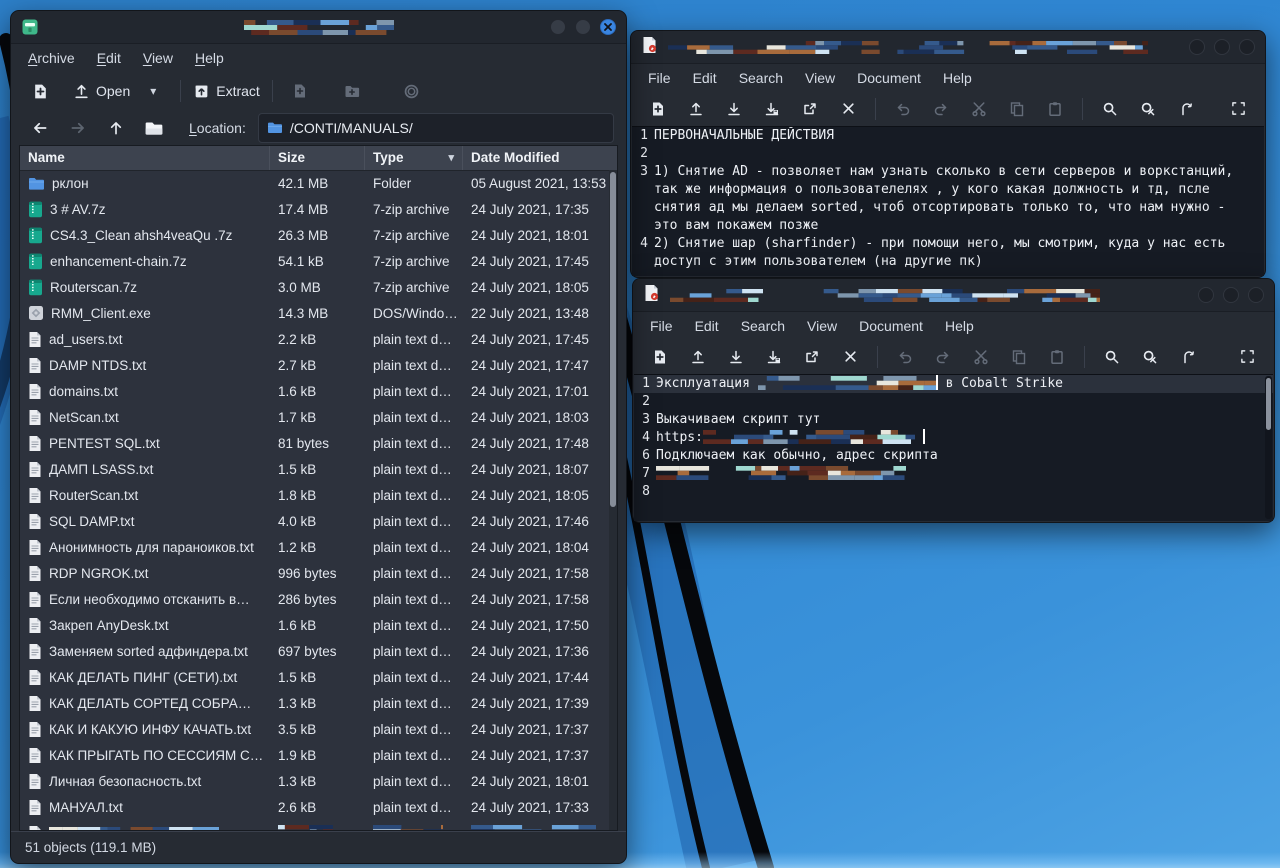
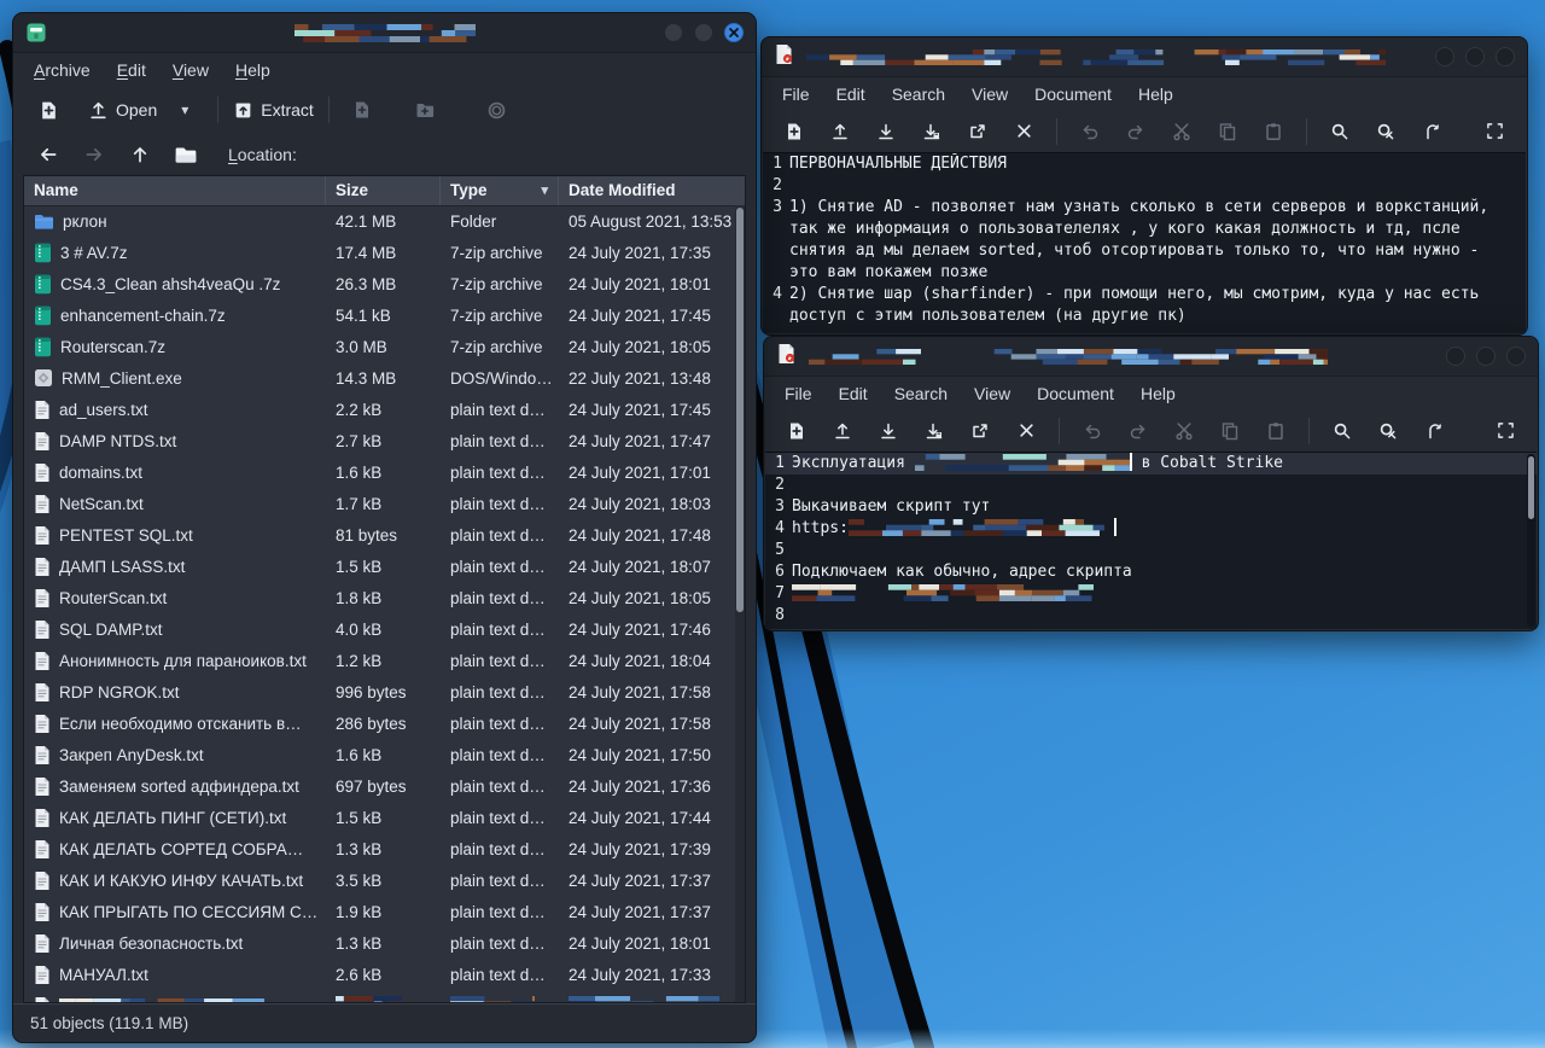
  Archive
  Edit
  View
  Help
  Open
  ▾
  Extract
  Location:
- /CONTI/MANUALS/
  Name
  Size
  Type
  ▾
  Date Modified
  рклон
  42.1 MB
  Folder
  05 August 2021, 13:53
  3 # AV.7z
  17.4 MB
  7-zip archive
  24 July 2021, 17:35
  CS4.3_Clean ahsh4veaQu .7z
  26.3 MB
  7-zip archive
  24 July 2021, 18:01
  enhancement-chain.7z
  54.1 kB
  7-zip archive
  24 July 2021, 17:45
  Routerscan.7z
  3.0 MB
  7-zip archive
  24 July 2021, 18:05
  RMM_Client.exe
  14.3 MB
  DOS/Windo…
  22 July 2021, 13:48
  ad_users.txt
  2.2 kB
  plain text d…
  24 July 2021, 17:45
  DAMP NTDS.txt
  2.7 kB
  plain text d…
  24 July 2021, 17:47
  domains.txt
  1.6 kB
  plain text d…
  24 July 2021, 17:01
  NetScan.txt
  1.7 kB
  plain text d…
  24 July 2021, 18:03
  PENTEST SQL.txt
  81 bytes
  plain text d…
  24 July 2021, 17:48
  ДАМП LSASS.txt
  1.5 kB
  plain text d…
  24 July 2021, 18:07
  RouterScan.txt
  1.8 kB
  plain text d…
  24 July 2021, 18:05
  SQL DAMP.txt
  4.0 kB
  plain text d…
  24 July 2021, 17:46
  Анонимность для параноиков.txt
  1.2 kB
  plain text d…
  24 July 2021, 18:04
  RDP NGROK.txt
  996 bytes
  plain text d…
  24 July 2021, 17:58
  Если необходимо отсканить в…
  286 bytes
  plain text d…
  24 July 2021, 17:58
  Закреп AnyDesk.txt
  1.6 kB
  plain text d…
  24 July 2021, 17:50
  Заменяем sorted адфиндера.txt
  697 bytes
  plain text d…
  24 July 2021, 17:36
  КАК ДЕЛАТЬ ПИНГ (СЕТИ).txt
  1.5 kB
  plain text d…
  24 July 2021, 17:44
  КАК ДЕЛАТЬ СОРТЕД СОБРА…
  1.3 kB
  plain text d…
  24 July 2021, 17:39
  КАК И КАКУЮ ИНФУ КАЧАТЬ.txt
  3.5 kB
  plain text d…
  24 July 2021, 17:37
  КАК ПРЫГАТЬ ПО СЕССИЯМ С…
  1.9 kB
  plain text d…
  24 July 2021, 17:37
  Личная безопасность.txt
  1.3 kB
  plain text d…
  24 July 2021, 18:01
  МАНУАЛ.txt
  2.6 kB
  plain text d…
  24 July 2021, 17:33
  51 objects (119.1 MB)
  File
  Edit
  Search
  View
  Document
  Help
  1
  ПЕРВОНАЧАЛЬНЫЕ ДЕЙСТВИЯ
  2
  3
  1) Снятие AD - позволяет нам узнать сколько в сети серверов и воркстанций, так же информация о пользователелях , у кого какая должность и тд, псле снятия ад мы делаем sorted, чтоб отсортировать только то, что нам нужно - это вам покажем позже
  4
  2) Снятие шар (sharfinder) - при помощи него, мы смотрим, куда у нас есть доступ с этим пользователем (на другие пк)
  File
  Edit
  Search
  View
  Document
  Help
  1
  Эксплуатация в Cobalt Strike
  2
  3
  Выкачиваем скрипт тут
  4
  https:
+ 5
  6
  Подключаем как обычно, адрес скрипта
  7
  8
